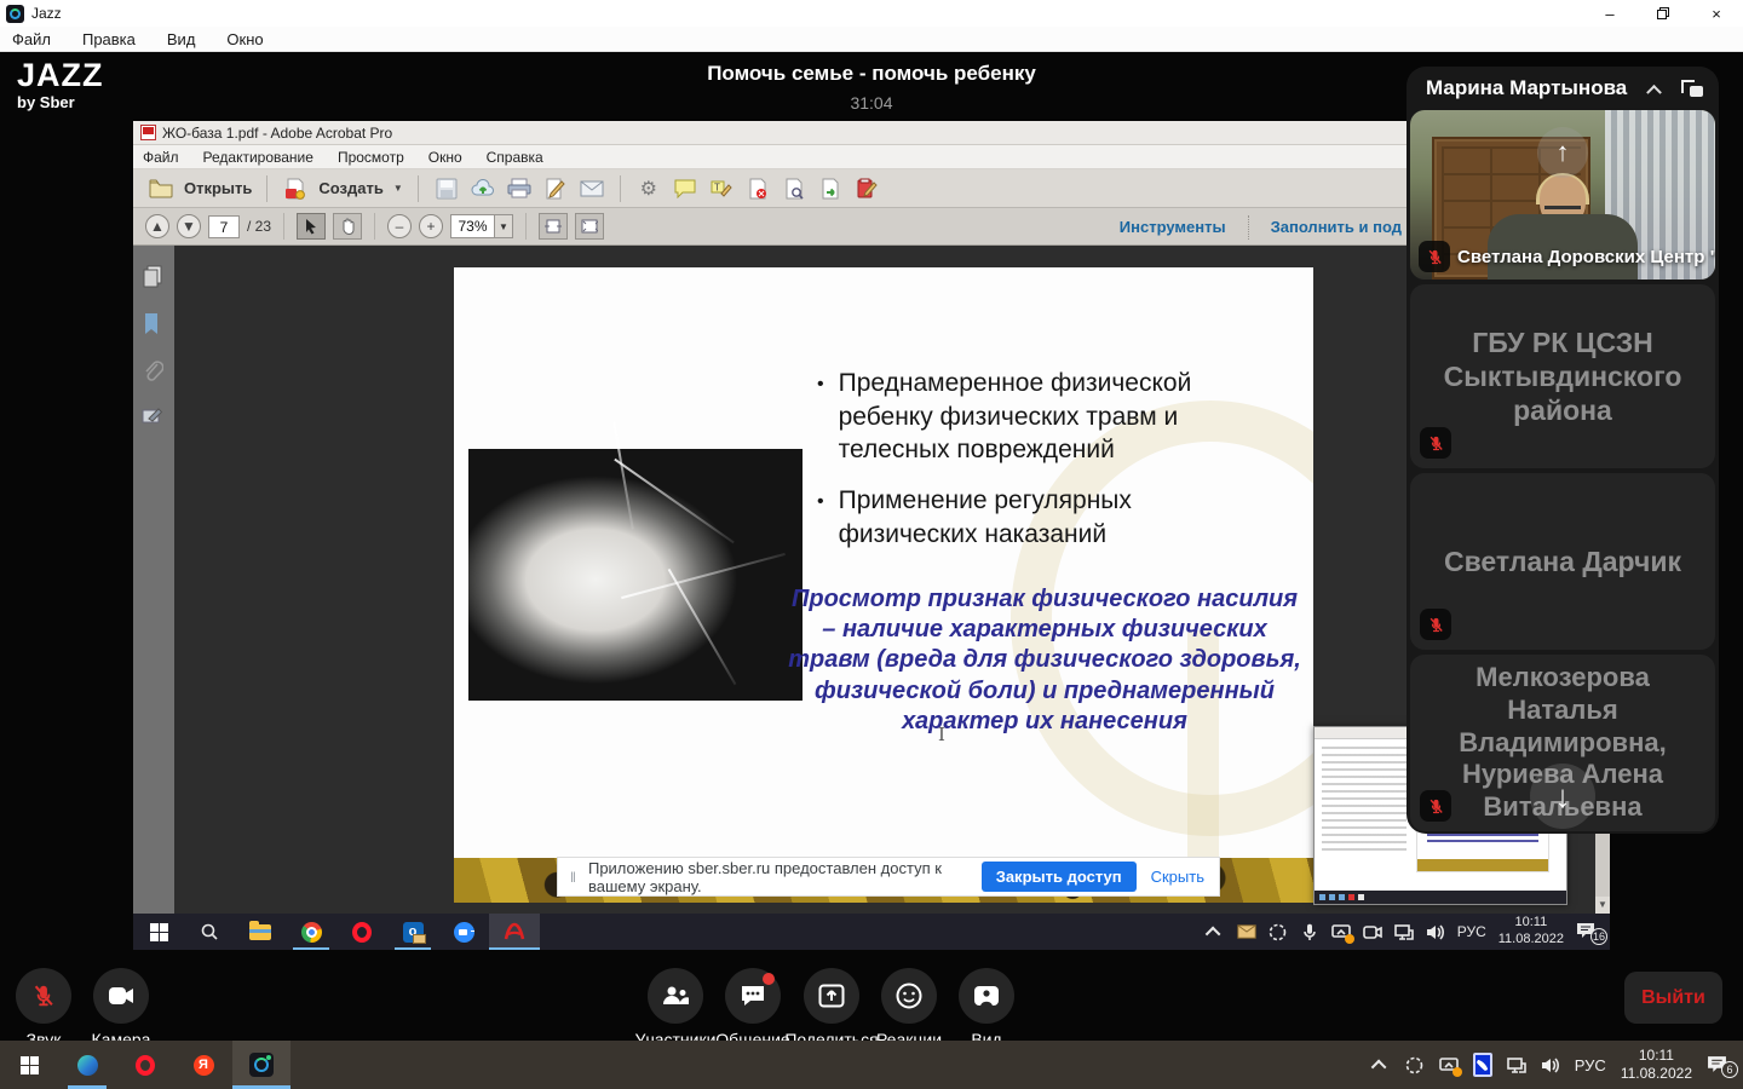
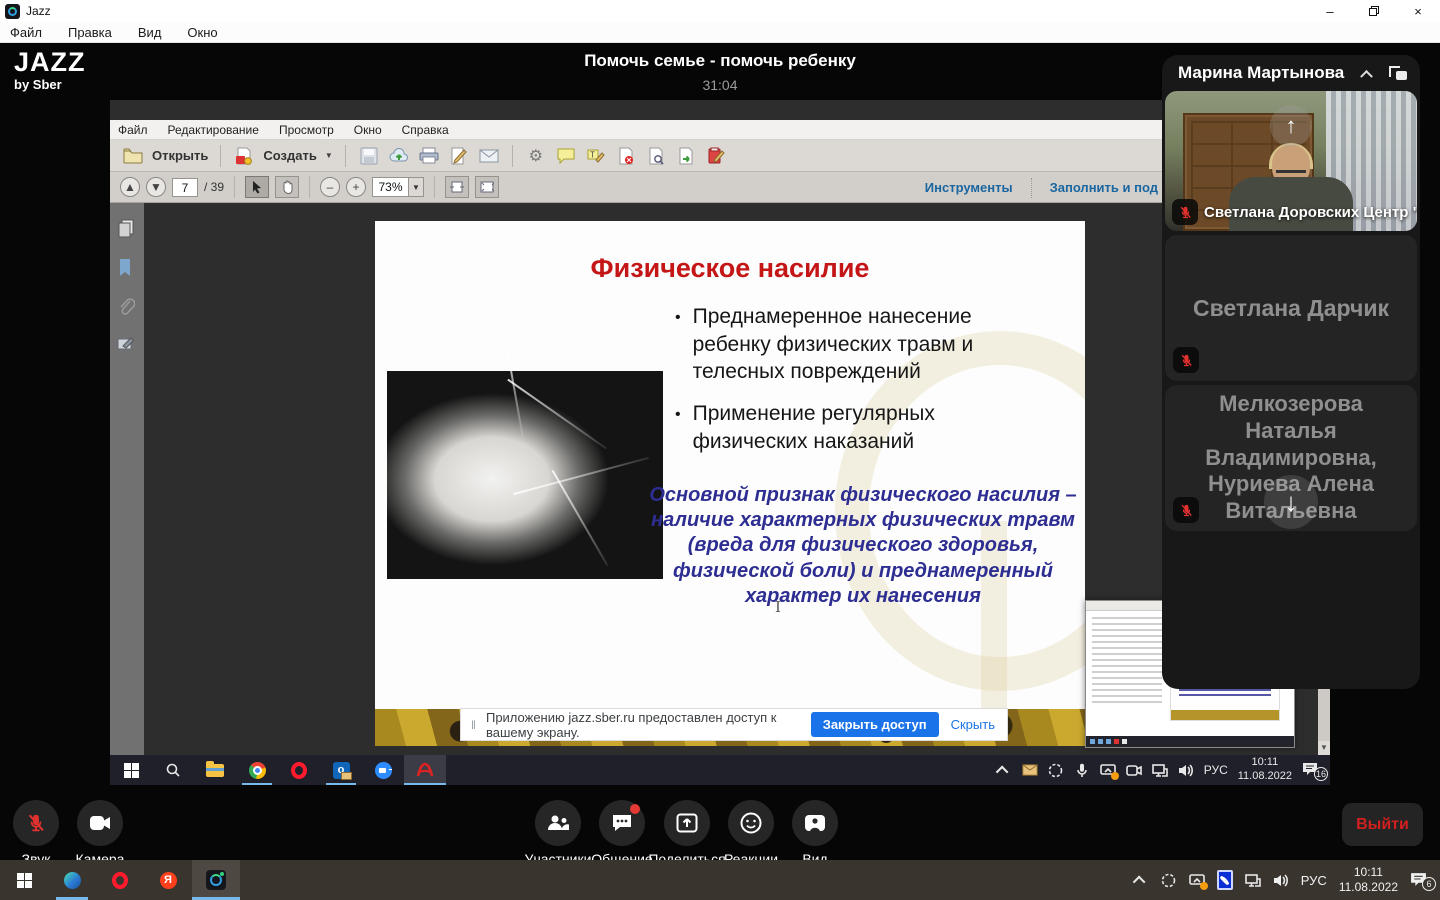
  Jazz
  –
  ×
  Файл
  Правка
  Вид
  Окно
  JAZZ
  by Sber
  Помочь семье - помочь ребенку
  31:04
- ЖО-база 1.pdf - Adobe Acrobat Pro
  Файл
  Редактирование
  Просмотр
  Окно
  Справка
  Открыть
  Создать
  ▼
  ⚙
  T
  ▲
  ▼
  7
- / 23
+ / 39
  –
  +
  73%
  ▼
  Инструменты
  Заполнить и под
+ Физическое насилие
  •
- Преднамеренное физической ребенку физических травм и телесных повреждений
+ Преднамеренное нанесение ребенку физических травм и телесных повреждений
  •
  Применение регулярных физических наказаний
- Просмотр признак физического насилия – наличие характерных физических травм (вреда для физического здоровья, физической боли) и преднамеренный характер их нанесения
+ Основной признак физического насилия – наличие характерных физических травм (вреда для физического здоровья, физической боли) и преднамеренный характер их нанесения
  I
  ‖
- Приложению sber.sber.ru предоставлен доступ к вашему экрану.
+ Приложению jazz.sber.ru предоставлен доступ к вашему экрану.
  Закрыть доступ
  Скрыть
  ▼
  o
  РУС
  10:11
  11.08.2022
  16
  Марина Мартынова
  ↑
  Светлана Доровских Центр "
- ГБУ РК ЦСЗН
- Сыктывдинского
- района
  Светлана Дарчик
  Мелкозерова
  Наталья
  Владимировна,
  Нуриева Алена
  Витальевна
  ↓
  Звук
  Камера
  Участники
  Общение
  Поделиться
  Реакции
  Вид
  Выйти
  Я
  РУС
  10:11
  11.08.2022
  6
